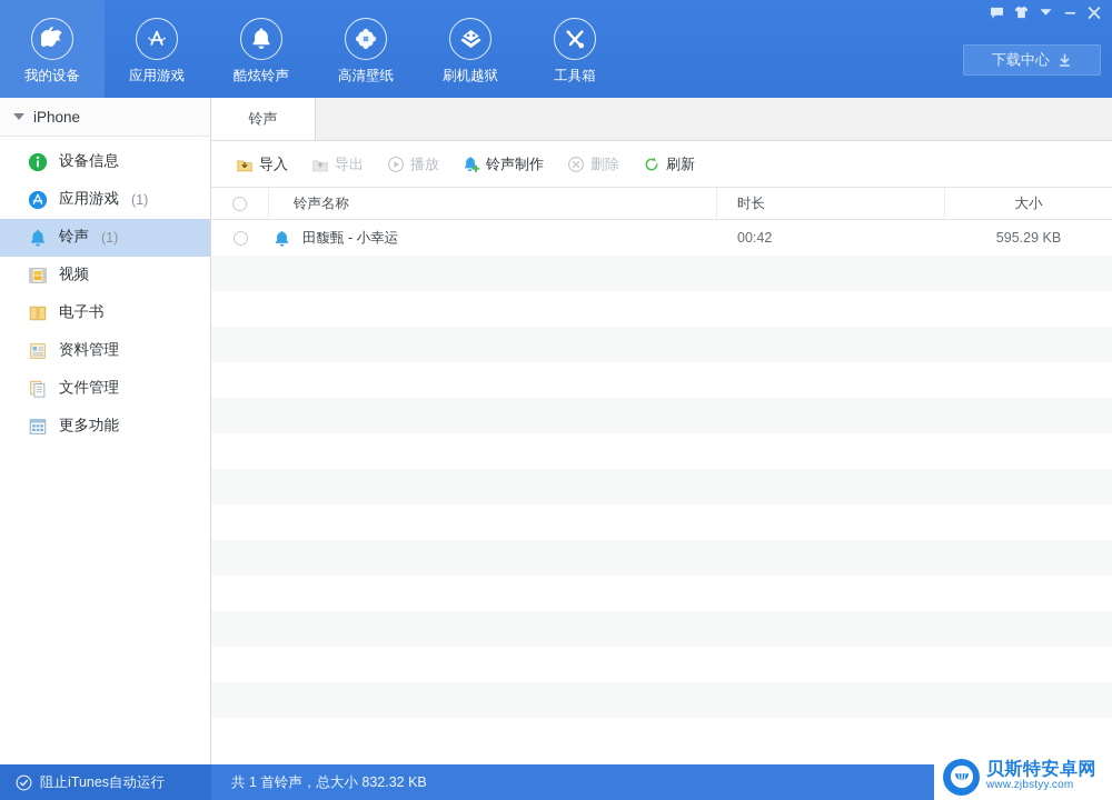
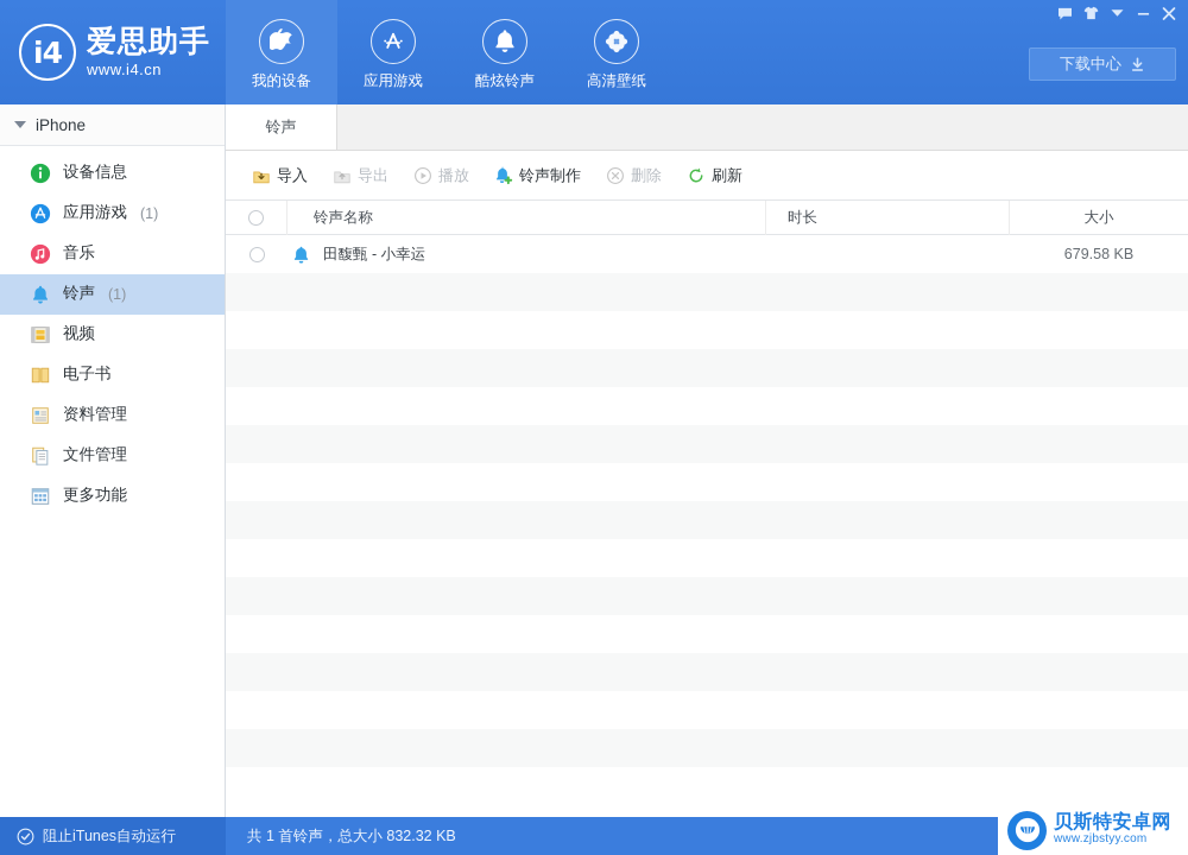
+ i4
+ 爱思助手
+ www.i4.cn
  我的设备
  应用游戏
  酷炫铃声
  高清壁纸
- 刷机越狱
- 工具箱
  下载中心
  iPhone
  设备信息
  应用游戏
  (1)
+ 音乐
  铃声
  (1)
  视频
  电子书
  资料管理
  文件管理
  更多功能
  铃声
  导入
  导出
  播放
  铃声制作
  删除
  刷新
  铃声名称
  时长
  大小
  田馥甄 - 小幸运
- 00:42
- 595.29 KB
+ 679.58 KB
  阻止iTunes自动运行
  共 1 首铃声，总大小 832.32 KB
  贝斯特安卓网
  www.zjbstyy.com
